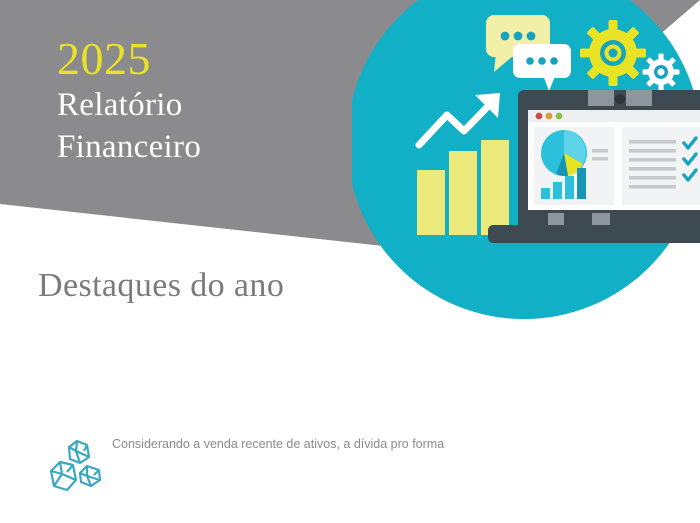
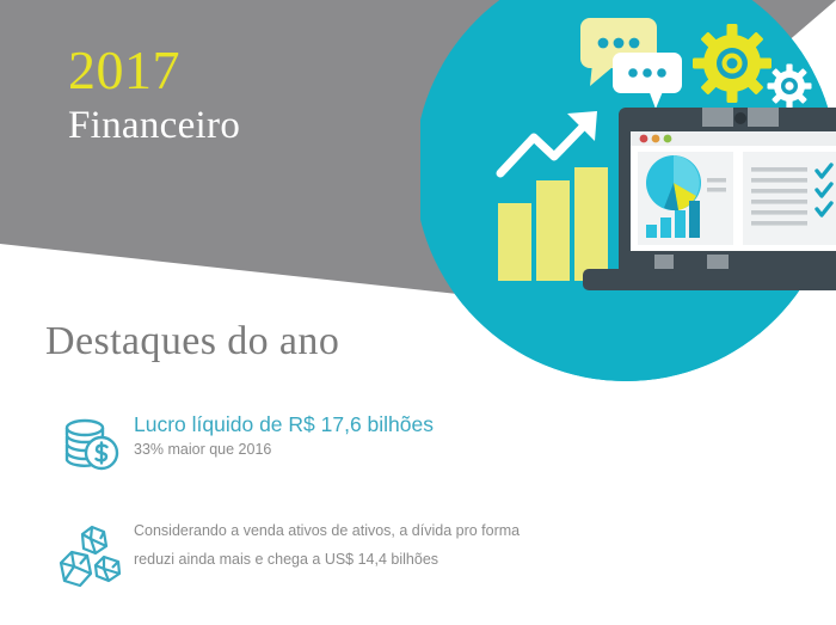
- 2025
+ 2017
- Relatório
  Financeiro
  Destaques do ano
+ Lucro líquido de R$ 17,6 bilhões
+ 33% maior que 2016
- Considerando a venda recente de ativos, a dívida pro forma
+ Considerando a venda ativos de ativos, a dívida pro forma
+ reduzi ainda mais e chega a US$ 14,4 bilhões
